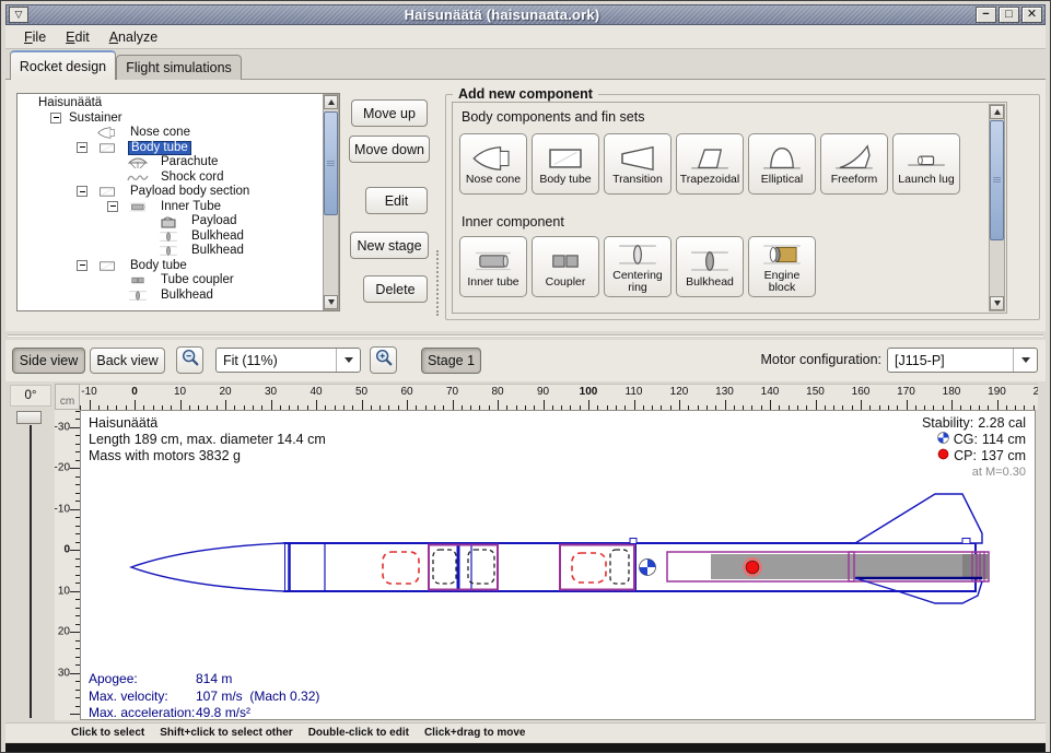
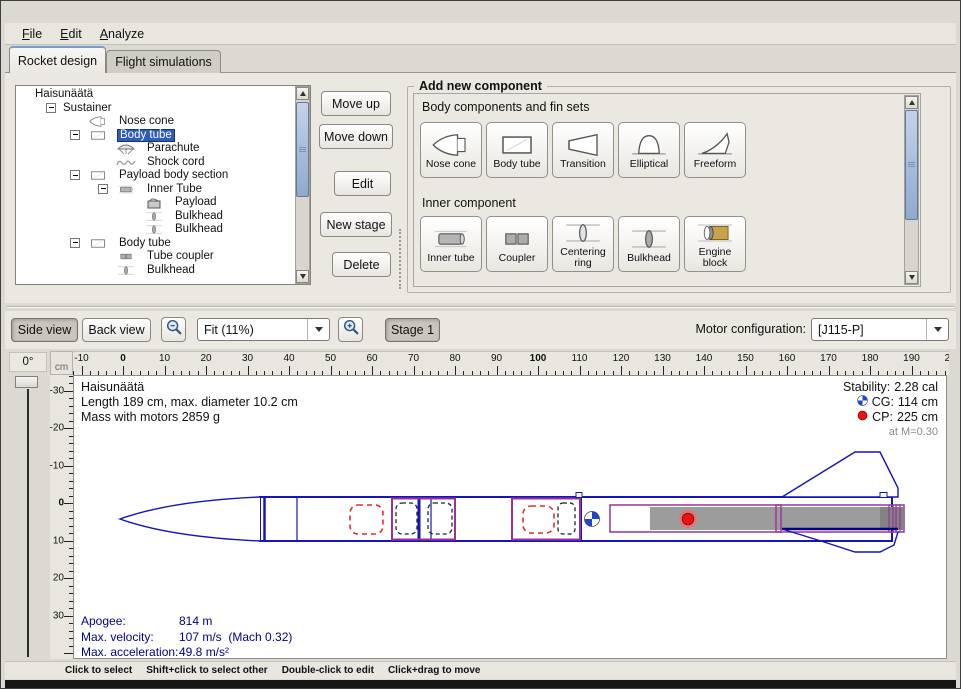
- ▽
- Haisunäätä (haisunaata.ork)
- −
- □
- ✕
  File
  Edit
  Analyze
  Rocket design
  Flight simulations
  Haisunäätä
  Sustainer
  Nose cone
  Body tube
  Parachute
  Shock cord
  Payload body section
  Inner Tube
  Payload
  Bulkhead
  Bulkhead
  Body tube
  Tube coupler
  Bulkhead
  Move up
  Move down
  Edit
  New stage
  Delete
  Add new component
  Body components and fin sets
  Nose cone
  Body tube
  Transition
- Trapezoidal
  Elliptical
  Freeform
- Launch lug
  Inner component
  Inner tube
  Coupler
  Centering ring
  Bulkhead
  Engine block
  Side view
  Back view
  Fit (11%)
  Stage 1
  Motor configuration:
  [J115-P]
  0°
  cm
  -10
  0
  10
  20
  30
  40
  50
  60
  70
  80
  90
  100
  110
  120
  130
  140
  150
  160
  170
  180
  190
  -30
  -20
  -10
  0
  10
  20
  30
  Haisunäätä
- Length 189 cm, max. diameter 14.4 cm
+ Length 189 cm, max. diameter 10.2 cm
- Mass with motors 3832 g
+ Mass with motors 2859 g
  Stability:
  2.28 cal
  CG:
  114 cm
  CP:
- 137 cm
+ 225 cm
  at M=0.30
  Apogee:
  814 m
  Max. velocity:
  107 m/s (Mach 0.32)
  Max. acceleration:
  49.8 m/s²
  Click to select
  Shift+click to select other
  Double-click to edit
  Click+drag to move
